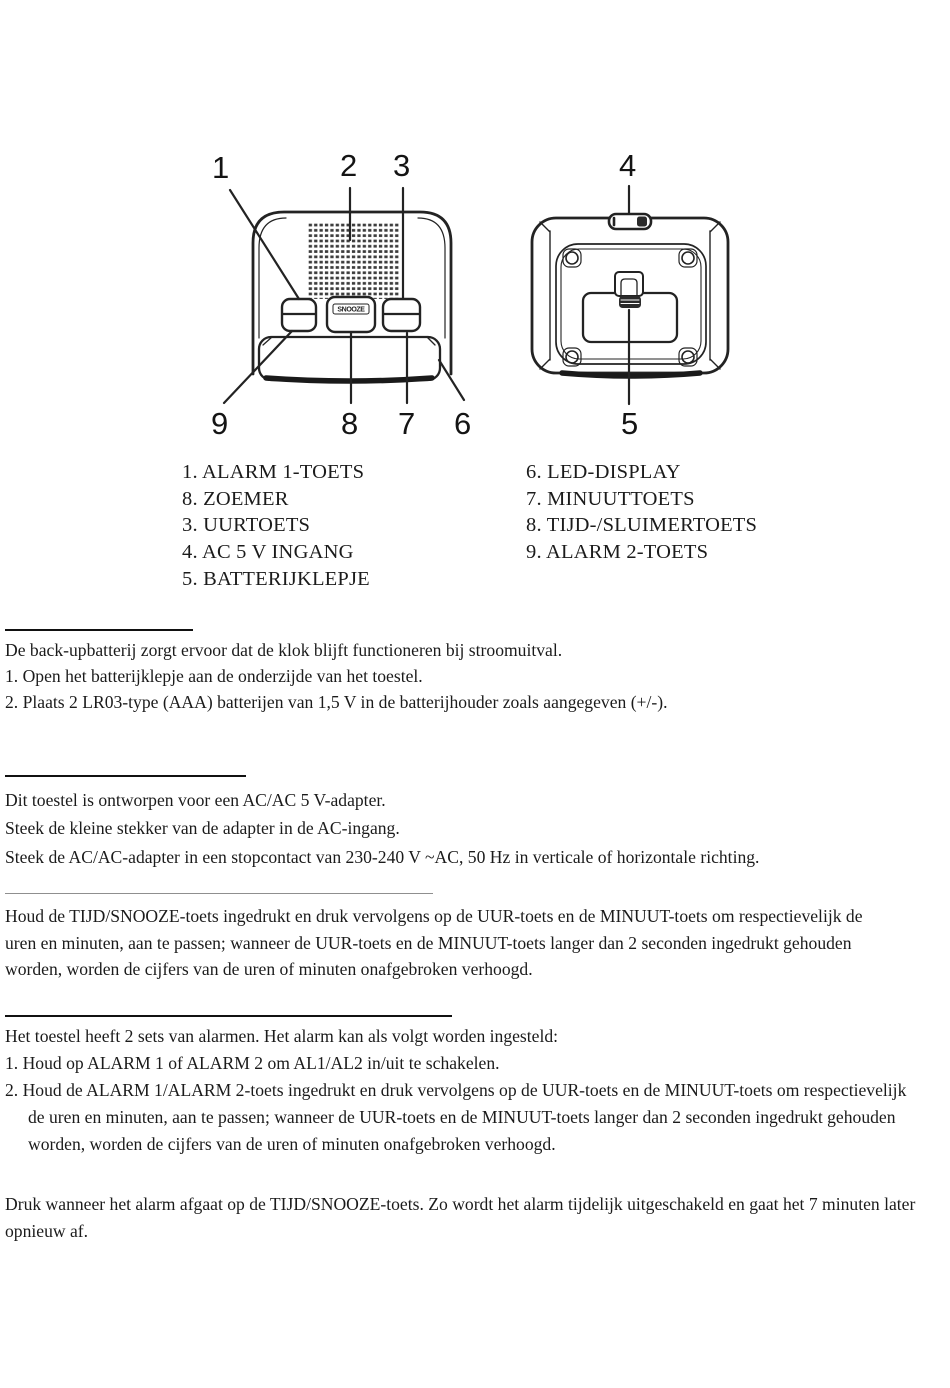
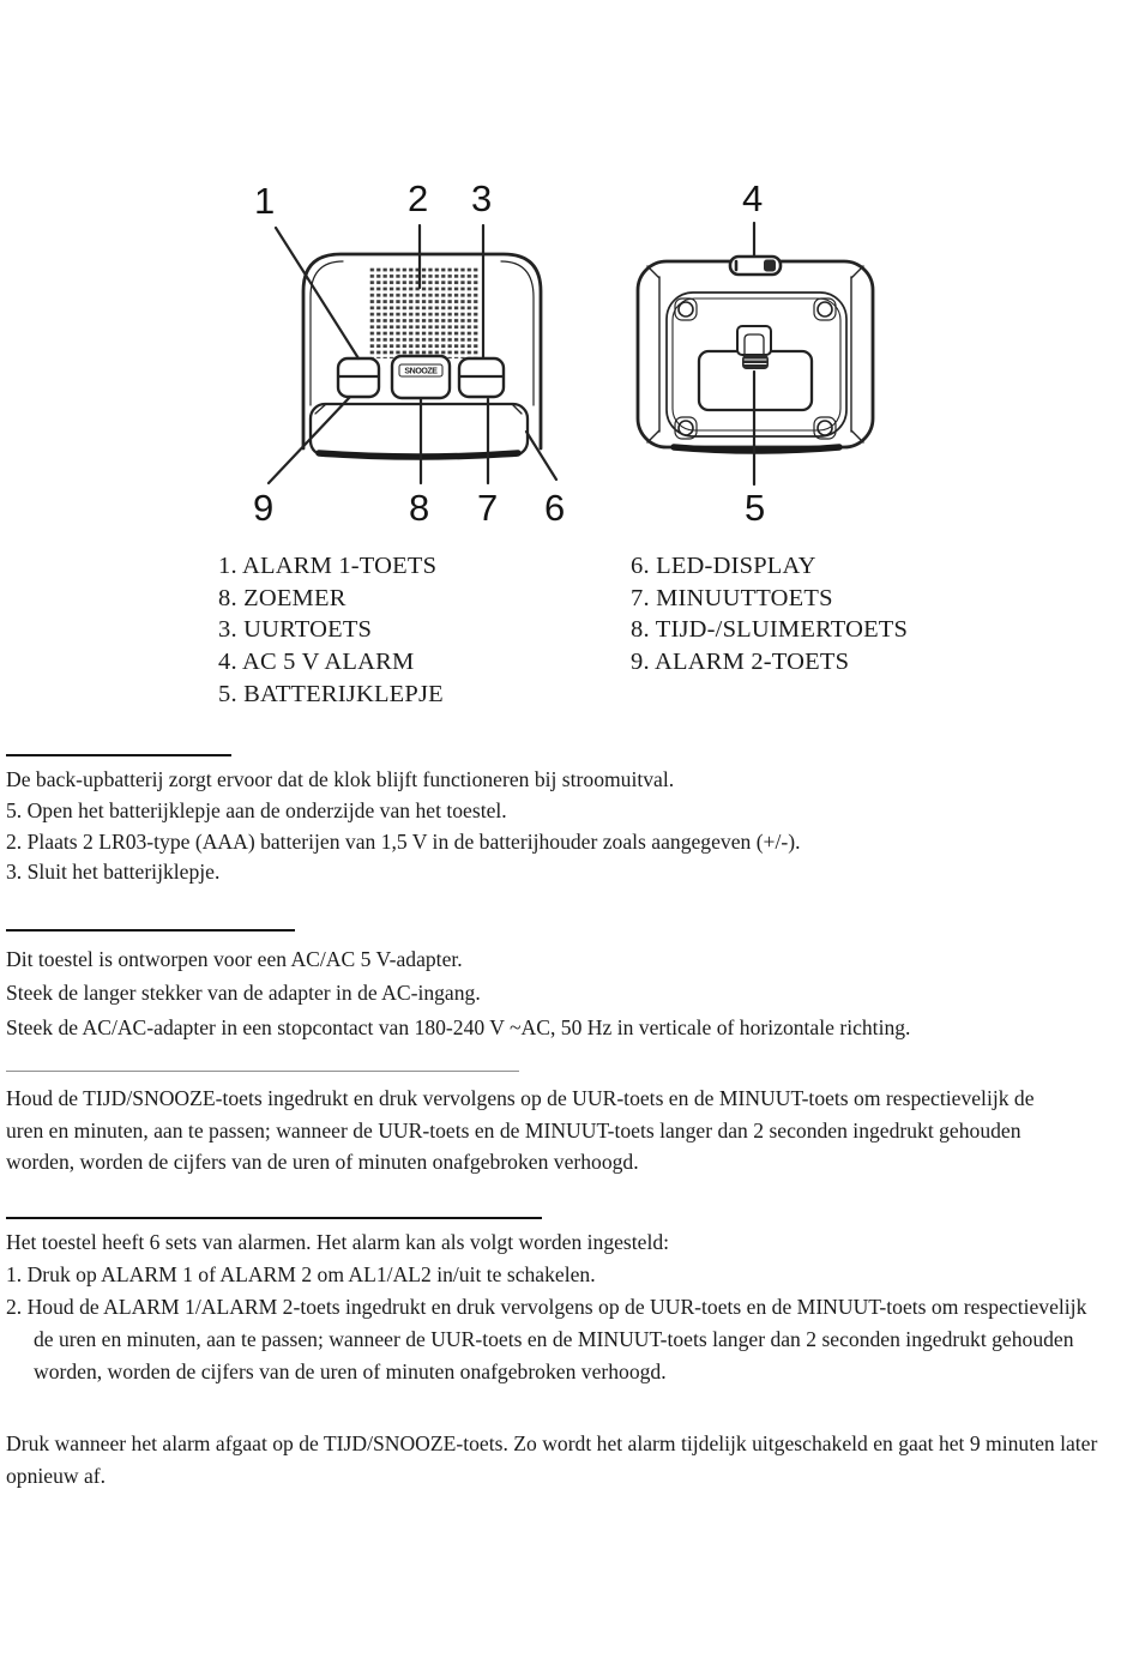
  1
  2
  3
  4
  9
  8
  7
  6
  5
  1. ALARM 1-TOETS
  8. ZOEMER
  3. UURTOETS
- 4. AC 5 V INGANG
+ 4. AC 5 V ALARM
  5. BATTERIJKLEPJE
  6. LED-DISPLAY
  7. MINUUTTOETS
  8. TIJD-/SLUIMERTOETS
  9. ALARM 2-TOETS
  De back-upbatterij zorgt ervoor dat de klok blijft functioneren bij stroomuitval.
- 1. Open het batterijklepje aan de onderzijde van het toestel.
+ 5. Open het batterijklepje aan de onderzijde van het toestel.
  2. Plaats 2 LR03-type (AAA) batterijen van 1,5 V in de batterijhouder zoals aangegeven (+/-).
+ 3. Sluit het batterijklepje.
  Dit toestel is ontworpen voor een AC/AC 5 V-adapter.
- Steek de kleine stekker van de adapter in de AC-ingang.
+ Steek de langer stekker van de adapter in de AC-ingang.
- Steek de AC/AC-adapter in een stopcontact van 230-240 V ~AC, 50 Hz in verticale of horizontale richting.
+ Steek de AC/AC-adapter in een stopcontact van 180-240 V ~AC, 50 Hz in verticale of horizontale richting.
  Houd de TIJD/SNOOZE-toets ingedrukt en druk vervolgens op de UUR-toets en de MINUUT-toets om respectievelijk de uren en minuten, aan te passen; wanneer de UUR-toets en de MINUUT-toets langer dan 2 seconden ingedrukt gehouden worden, worden de cijfers van de uren of minuten onafgebroken verhoogd.
- Het toestel heeft 2 sets van alarmen. Het alarm kan als volgt worden ingesteld:
+ Het toestel heeft 6 sets van alarmen. Het alarm kan als volgt worden ingesteld:
- 1. Houd op ALARM 1 of ALARM 2 om AL1/AL2 in/uit te schakelen.
+ 1. Druk op ALARM 1 of ALARM 2 om AL1/AL2 in/uit te schakelen.
  2. Houd de ALARM 1/ALARM 2-toets ingedrukt en druk vervolgens op de UUR-toets en de MINUUT-toets om respectievelijk de uren en minuten, aan te passen; wanneer de UUR-toets en de MINUUT-toets langer dan 2 seconden ingedrukt gehouden worden, worden de cijfers van de uren of minuten onafgebroken verhoogd.
- Druk wanneer het alarm afgaat op de TIJD/SNOOZE-toets. Zo wordt het alarm tijdelijk uitgeschakeld en gaat het 7 minuten later opnieuw af.
+ Druk wanneer het alarm afgaat op de TIJD/SNOOZE-toets. Zo wordt het alarm tijdelijk uitgeschakeld en gaat het 9 minuten later opnieuw af.
